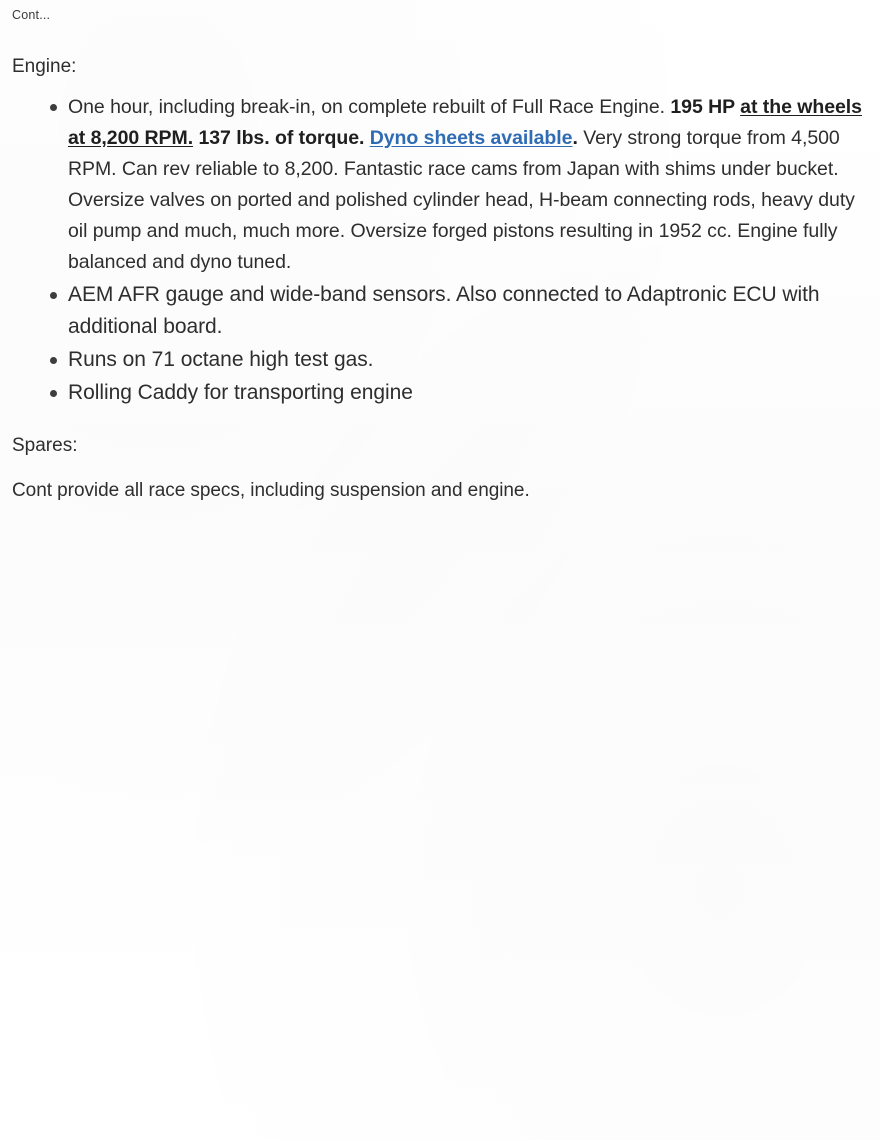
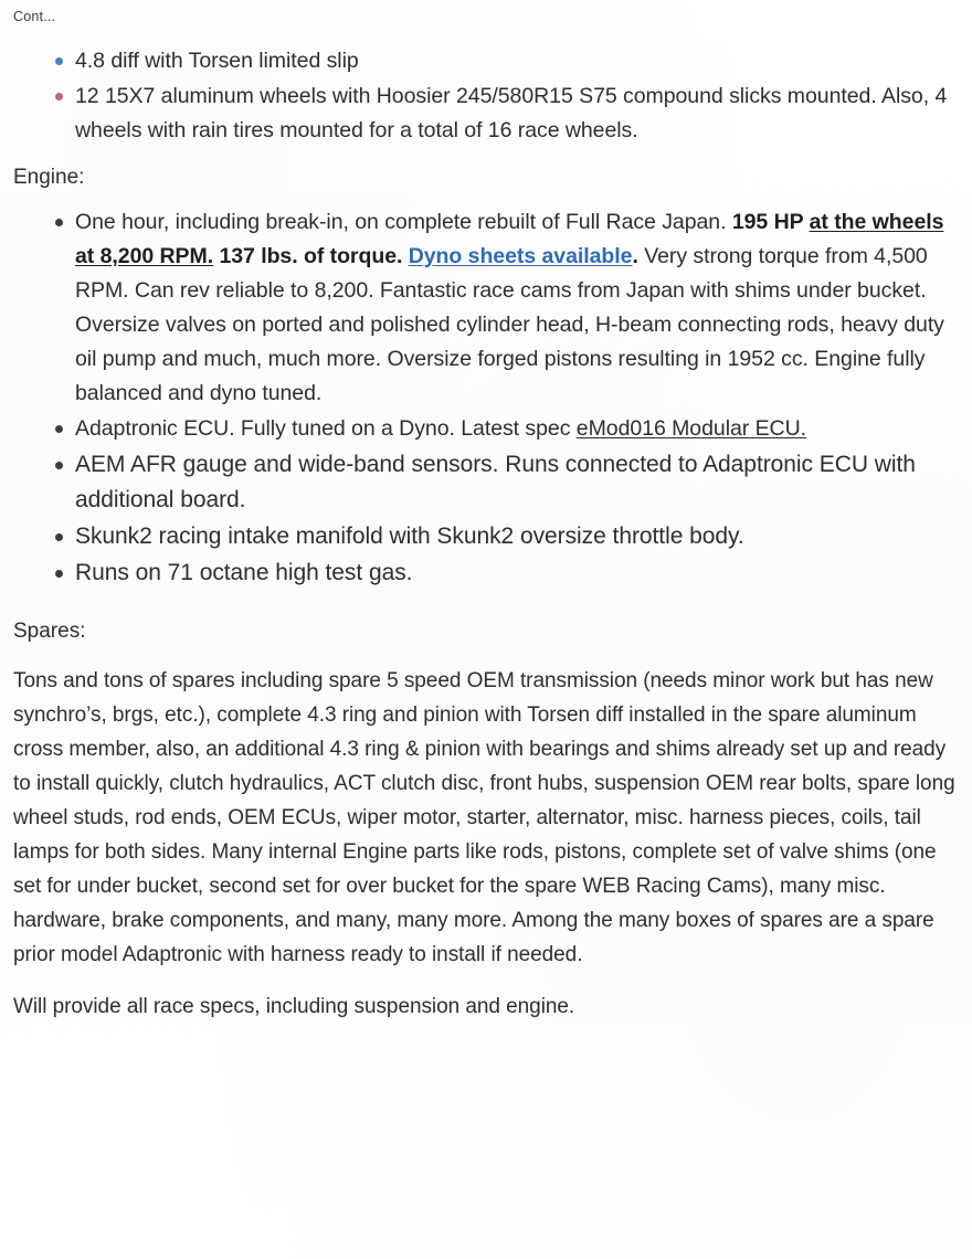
  Cont...
+ 4.8 diff with Torsen limited slip
+ 12 15X7 aluminum wheels with Hoosier 245/580R15 S75 compound slicks mounted. Also, 4 wheels with rain tires mounted for a total of 16 race wheels.
  Engine:
- One hour, including break-in, on complete rebuilt of Full Race Engine. 195 HP at the wheels at 8,200 RPM. 137 lbs. of torque. Dyno sheets available. Very strong torque from 4,500 RPM. Can rev reliable to 8,200. Fantastic race cams from Japan with shims under bucket. Oversize valves on ported and polished cylinder head, H-beam connecting rods, heavy duty oil pump and much, much more. Oversize forged pistons resulting in 1952 cc. Engine fully balanced and dyno tuned.
+ One hour, including break-in, on complete rebuilt of Full Race Japan. 195 HP at the wheels at 8,200 RPM. 137 lbs. of torque. Dyno sheets available. Very strong torque from 4,500 RPM. Can rev reliable to 8,200. Fantastic race cams from Japan with shims under bucket. Oversize valves on ported and polished cylinder head, H-beam connecting rods, heavy duty oil pump and much, much more. Oversize forged pistons resulting in 1952 cc. Engine fully balanced and dyno tuned.
+ Adaptronic ECU. Fully tuned on a Dyno. Latest spec eMod016 Modular ECU.
- AEM AFR gauge and wide-band sensors. Also connected to Adaptronic ECU with additional board.
+ AEM AFR gauge and wide-band sensors. Runs connected to Adaptronic ECU with additional board.
+ Skunk2 racing intake manifold with Skunk2 oversize throttle body.
  Runs on 71 octane high test gas.
- Rolling Caddy for transporting engine
  Spares:
+ Tons and tons of spares including spare 5 speed OEM transmission (needs minor work but has new synchro’s, brgs, etc.), complete 4.3 ring and pinion with Torsen diff installed in the spare aluminum cross member, also, an additional 4.3 ring & pinion with bearings and shims already set up and ready to install quickly, clutch hydraulics, ACT clutch disc, front hubs, suspension OEM rear bolts, spare long wheel studs, rod ends, OEM ECUs, wiper motor, starter, alternator, misc. harness pieces, coils, tail lamps for both sides. Many internal Engine parts like rods, pistons, complete set of valve shims (one set for under bucket, second set for over bucket for the spare WEB Racing Cams), many misc. hardware, brake components, and many, many more. Among the many boxes of spares are a spare prior model Adaptronic with harness ready to install if needed.
- Cont provide all race specs, including suspension and engine.
+ Will provide all race specs, including suspension and engine.
